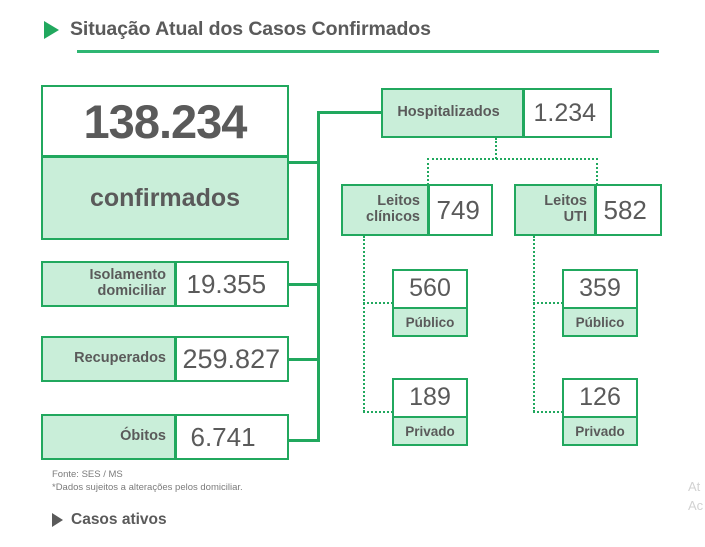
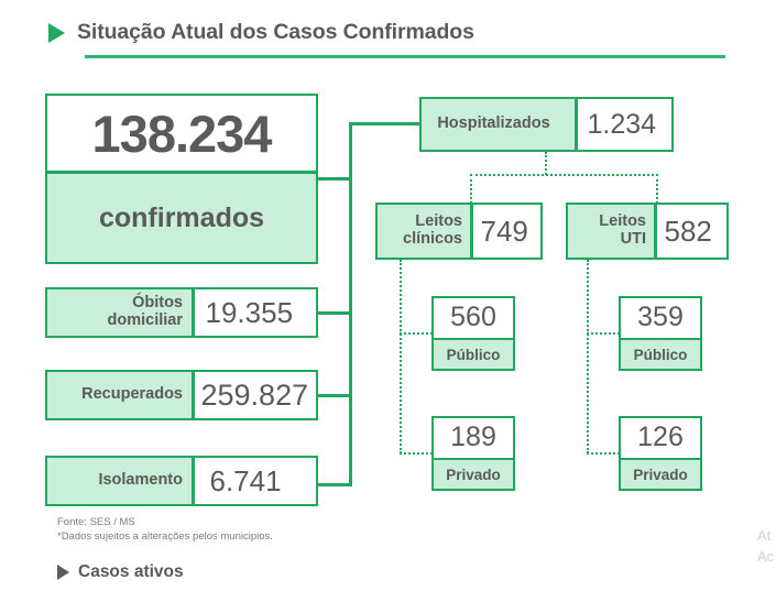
  Situação Atual dos Casos Confirmados
  138.234
  confirmados
- Isolamento
+ Óbitos
  domiciliar
  19.355
  Recuperados
  259.827
- Óbitos
+ Isolamento
  6.741
  Hospitalizados
  1.234
  Leitos
  clínicos
  749
  Leitos
  UTI
  582
  560
  Público
  189
  Privado
  359
  Público
  126
  Privado
  Fonte: SES / MS
- *Dados sujeitos a alterações pelos domiciliar.
+ *Dados sujeitos a alterações pelos municipios.
  Casos ativos
  At
  Ac
